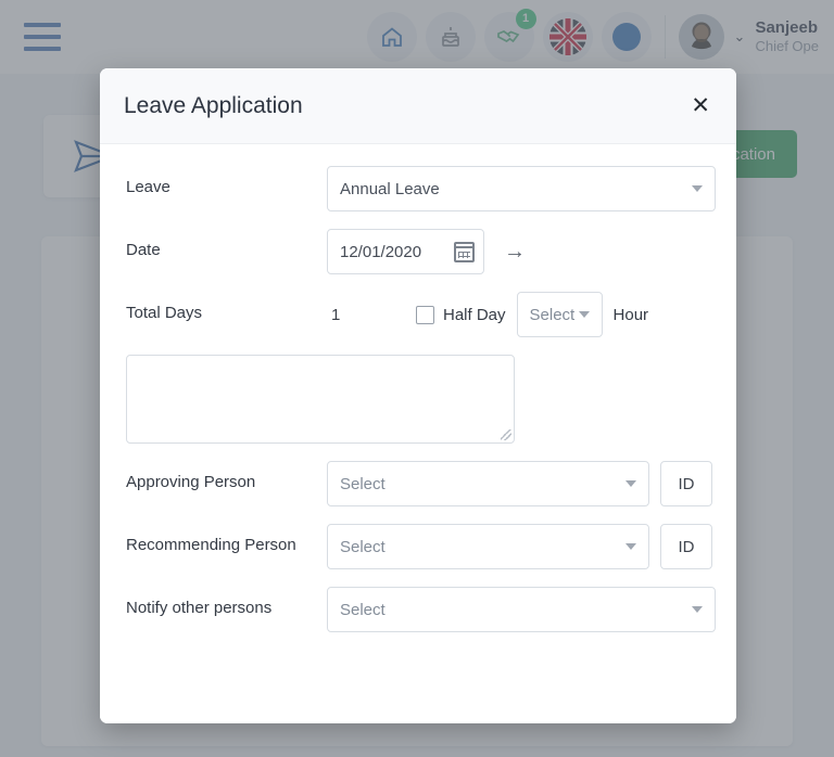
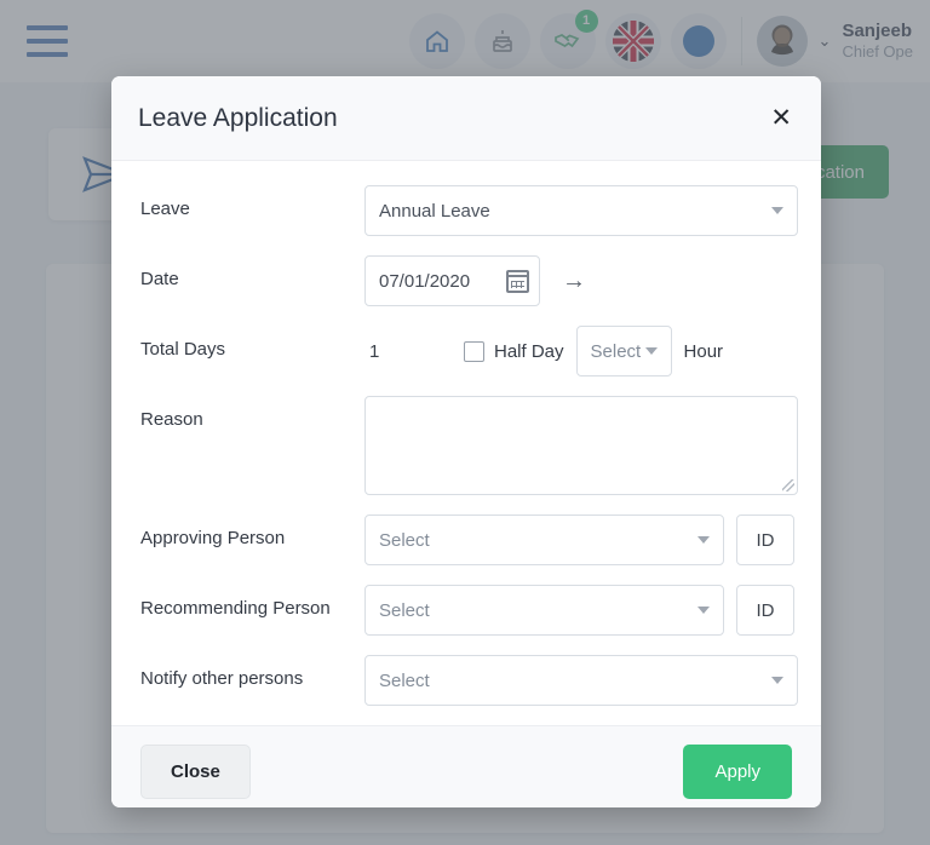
  1
  ⌄
  Sanjeeb
  Chief Ope
  ation
  Leave Application
  ✕
  Leave
  Annual Leave
  Date
- 12/01/2020
+ 07/01/2020
  →
  Total Days
  1
  Half Day
  Select
  Hour
+ Reason
  Approving Person
  Select
  ID
  Recommending Person
  Select
  ID
  Notify other persons
  Select
+ Close
+ Apply
